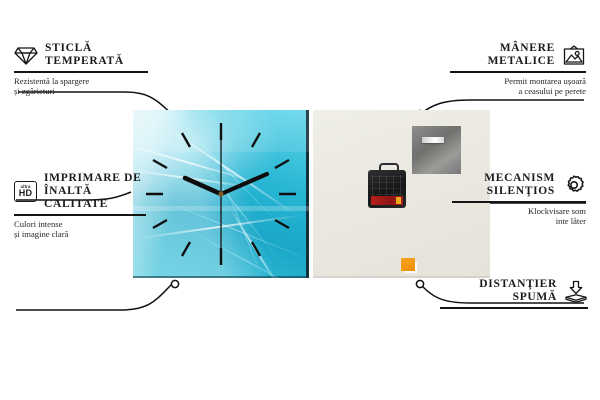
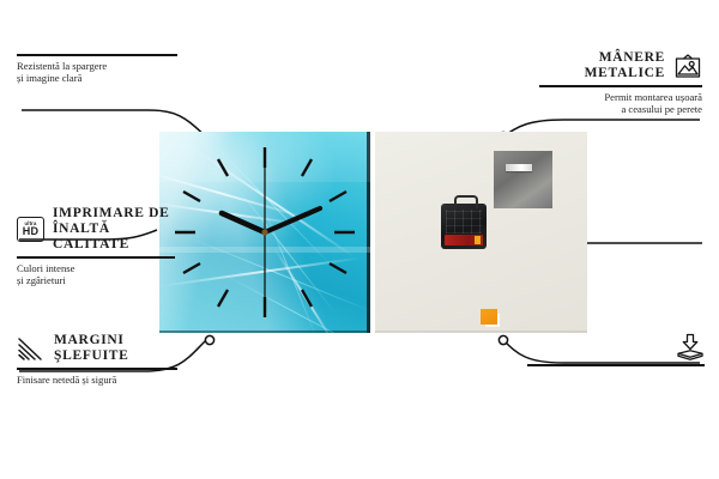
- STICLĂ
- TEMPERATĂ
  Rezistentă la spargere
- și zgârieturi
+ și imagine clară
  HD
  IMPRIMARE DE
  ÎNALTĂ CALITATE
  Culori intense
- și imagine clară
+ și zgârieturi
+ MARGINI
+ ŞLEFUITE
+ Finisare netedă și sigură
  MÂNERE
  METALICE
  Permit montarea ușoară
  a ceasului pe perete
- MECANISM
- SILENŢIOS
- Klockvisare som
- inte låter
- DISTANŢIER
- SPUMĂ
